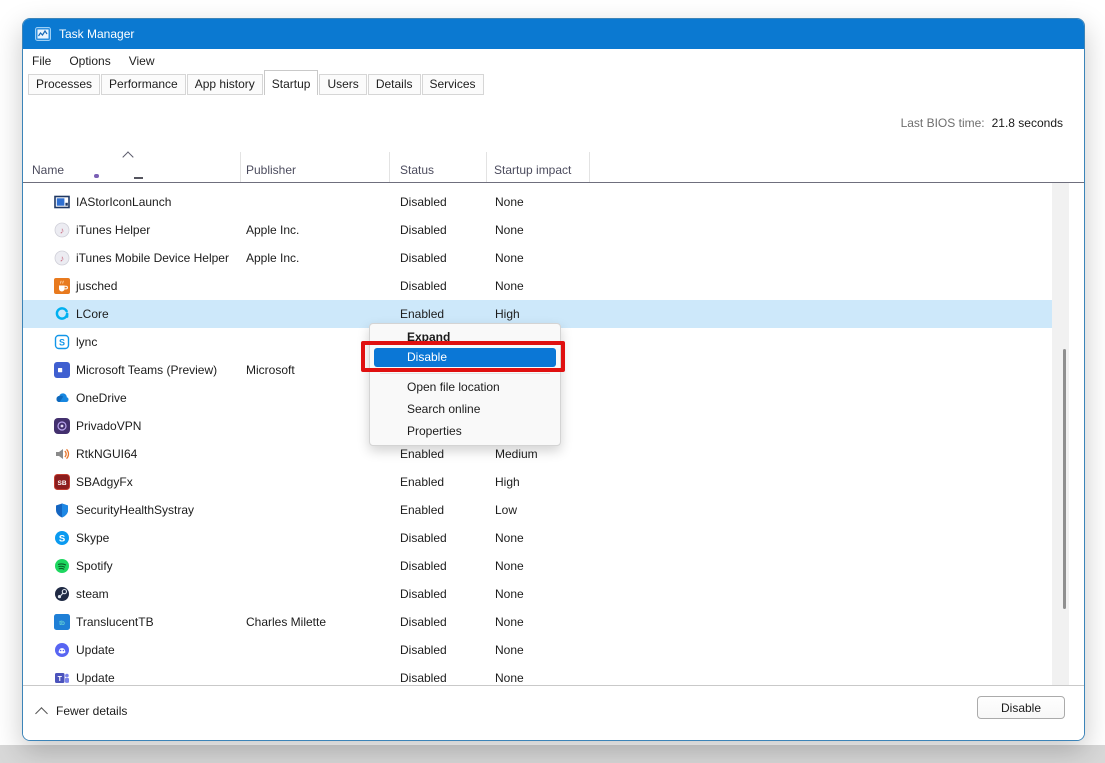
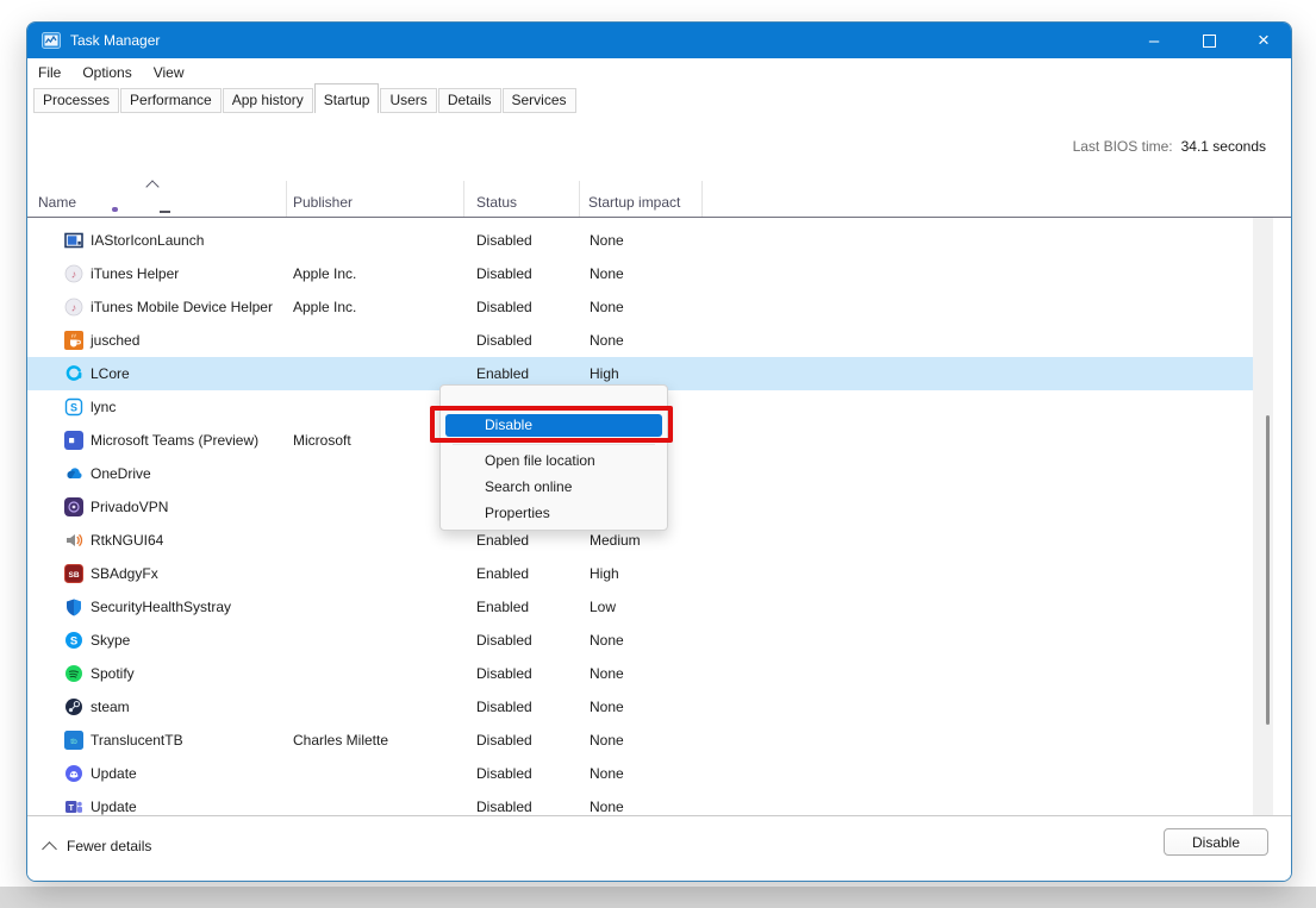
  Task Manager
+ –
+ ×
  File
  Options
  View
  Processes
  Performance
  App history
  Startup
  Users
  Details
  Services
- Last BIOS time: 21.8 seconds
+ Last BIOS time: 34.1 seconds
  Name
  Publisher
  Status
  Startup impact
  IAStorIconLaunch
  Disabled
  None
  ♪
  iTunes Helper
  Apple Inc.
  Disabled
  None
  ♪
  iTunes Mobile Device Helper
  Apple Inc.
  Disabled
  None
  jusched
  Disabled
  None
  LCore
  Enabled
  High
  S
  lync
  Microsoft Teams (Preview)
  Microsoft
  OneDrive
  PrivadoVPN
  RtkNGUI64
  Enabled
  Medium
  SBAdgyFx
  Enabled
  High
  SecurityHealthSystray
  Enabled
  Low
  S
  Skype
  Disabled
  None
  Spotify
  Disabled
  None
  steam
  Disabled
  None
  TranslucentTB
  Charles Milette
  Disabled
  None
  Update
  Disabled
  None
  Update
  Disabled
  None
- Expand
  Disable
  Open file location
  Search online
  Properties
  Fewer details
  Disable
